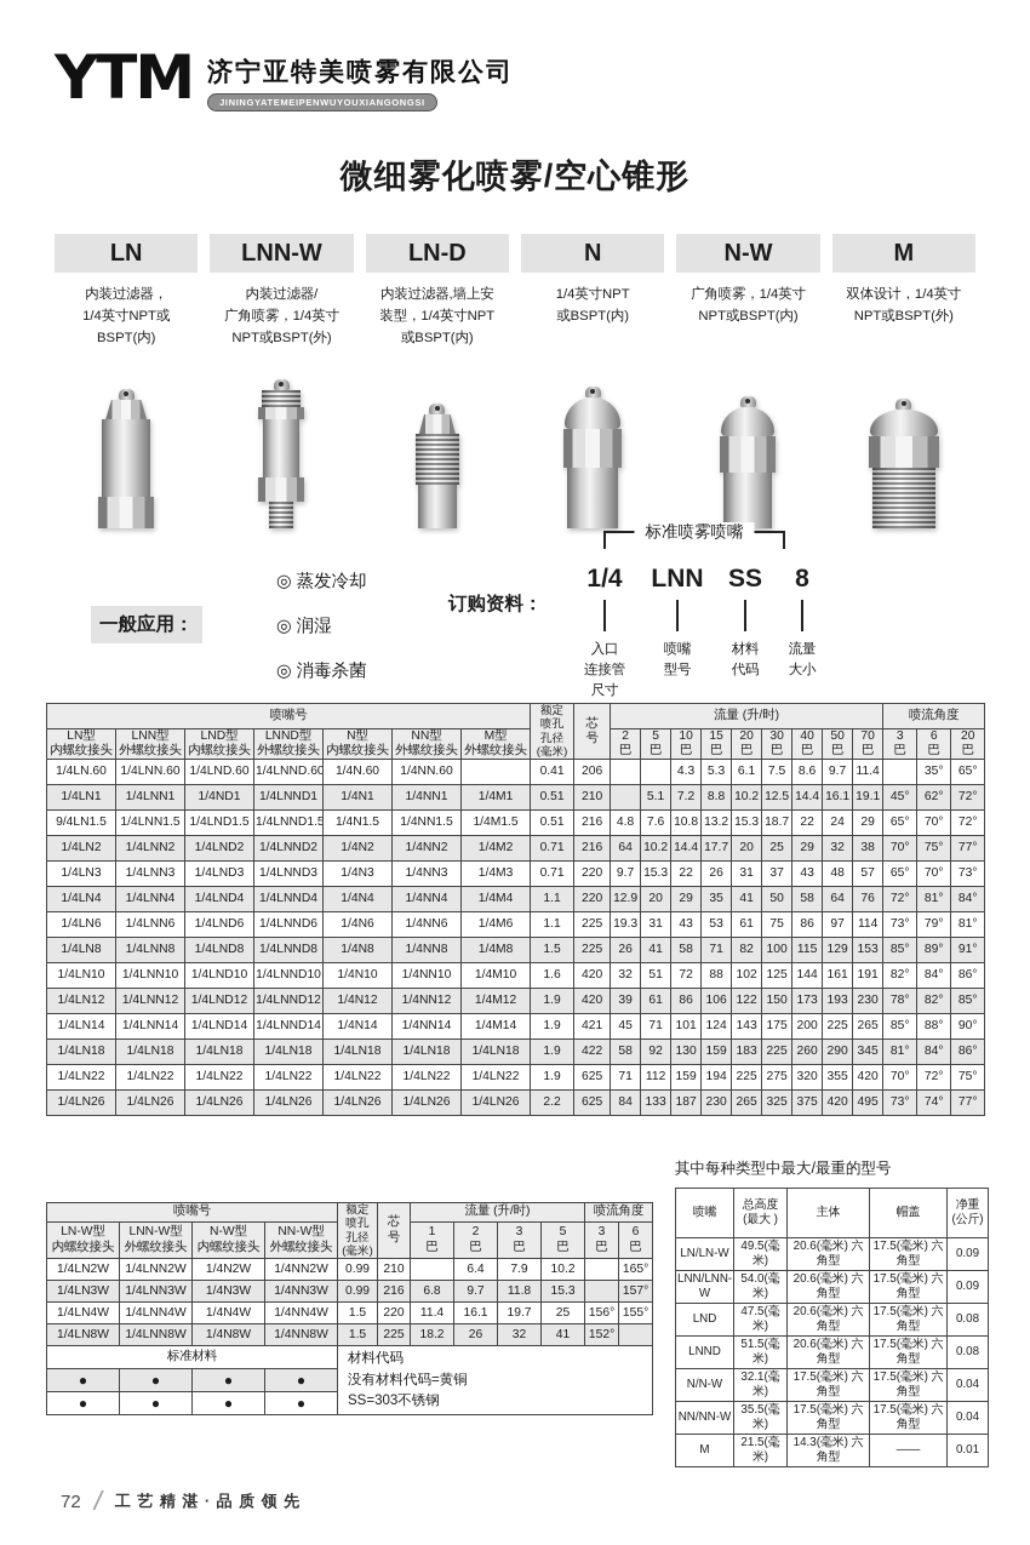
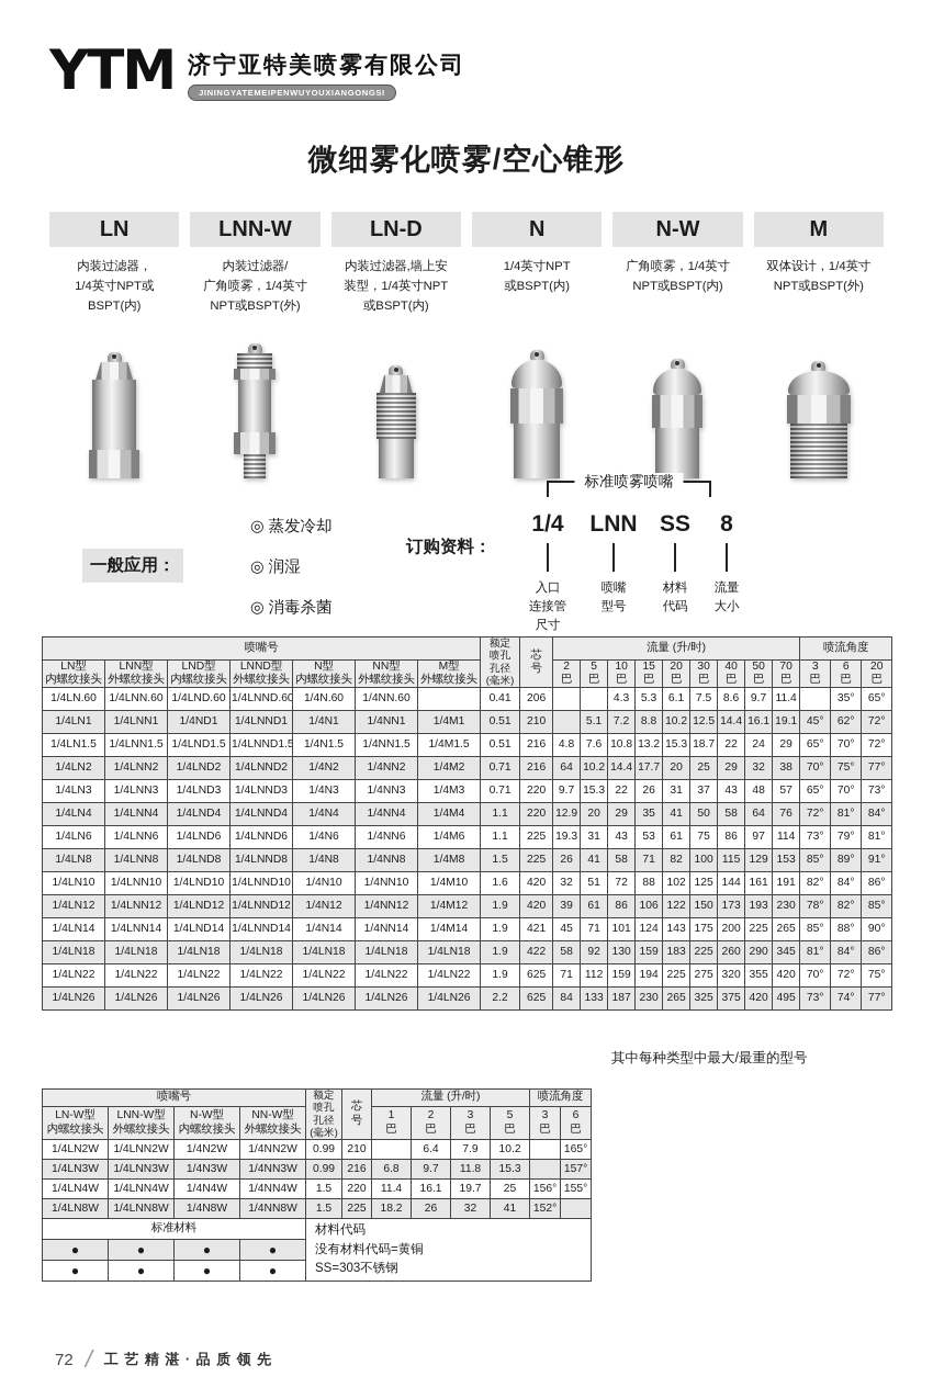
  YTM
  济宁亚特美喷雾有限公司
  JININGYATEMEIPENWUYOUXIANGONGSI
  微细雾化喷雾/空心锥形
  LN
  内装过滤器，
  1/4英寸NPT或
  BSPT(内)
  LNN-W
  内装过滤器/
  广角喷雾，1/4英寸
  NPT或BSPT(外)
  LN-D
  内装过滤器,墙上安
  装型，1/4英寸NPT
  或BSPT(内)
  N
  1/4英寸NPT
  或BSPT(内)
  N-W
  广角喷雾，1/4英寸
  NPT或BSPT(内)
  M
  双体设计，1/4英寸
  NPT或BSPT(外)
  一般应用：
  ◎ 蒸发冷却
  ◎ 润湿
  ◎ 消毒杀菌
  订购资料：
  标准喷雾喷嘴
  1/4
  入口
  连接管
  尺寸
  LNN
  喷嘴
  型号
  SS
  材料
  代码
  8
  流量
  大小
  喷嘴号	额定 喷孔 孔径 (毫米)	芯 号	流量 (升/时)	喷流角度
  LN型 内螺纹接头	LNN型 外螺纹接头	LND型 内螺纹接头	LNND型 外螺纹接头	N型 内螺纹接头	NN型 外螺纹接头	M型 外螺纹接头	2 巴	5 巴	10 巴	15 巴	20 巴	30 巴	40 巴	50 巴	70 巴	3 巴	6 巴	20 巴
  1/4LN.60	1/4LNN.60	1/4LND.60	1/4LNND.60	1/4N.60	1/4NN.60		0.41	206			4.3	5.3	6.1	7.5	8.6	9.7	11.4		35°	65°
  1/4LN1	1/4LNN1	1/4ND1	1/4LNND1	1/4N1	1/4NN1	1/4M1	0.51	210		5.1	7.2	8.8	10.2	12.5	14.4	16.1	19.1	45°	62°	72°
- 9/4LN1.5	1/4LNN1.5	1/4LND1.5	1/4LNND1.5	1/4N1.5	1/4NN1.5	1/4M1.5	0.51	216	4.8	7.6	10.8	13.2	15.3	18.7	22	24	29	65°	70°	72°
+ 1/4LN1.5	1/4LNN1.5	1/4LND1.5	1/4LNND1.5	1/4N1.5	1/4NN1.5	1/4M1.5	0.51	216	4.8	7.6	10.8	13.2	15.3	18.7	22	24	29	65°	70°	72°
  1/4LN2	1/4LNN2	1/4LND2	1/4LNND2	1/4N2	1/4NN2	1/4M2	0.71	216	64	10.2	14.4	17.7	20	25	29	32	38	70°	75°	77°
  1/4LN3	1/4LNN3	1/4LND3	1/4LNND3	1/4N3	1/4NN3	1/4M3	0.71	220	9.7	15.3	22	26	31	37	43	48	57	65°	70°	73°
  1/4LN4	1/4LNN4	1/4LND4	1/4LNND4	1/4N4	1/4NN4	1/4M4	1.1	220	12.9	20	29	35	41	50	58	64	76	72°	81°	84°
  1/4LN6	1/4LNN6	1/4LND6	1/4LNND6	1/4N6	1/4NN6	1/4M6	1.1	225	19.3	31	43	53	61	75	86	97	114	73°	79°	81°
  1/4LN8	1/4LNN8	1/4LND8	1/4LNND8	1/4N8	1/4NN8	1/4M8	1.5	225	26	41	58	71	82	100	115	129	153	85°	89°	91°
  1/4LN10	1/4LNN10	1/4LND10	1/4LNND10	1/4N10	1/4NN10	1/4M10	1.6	420	32	51	72	88	102	125	144	161	191	82°	84°	86°
  1/4LN12	1/4LNN12	1/4LND12	1/4LNND12	1/4N12	1/4NN12	1/4M12	1.9	420	39	61	86	106	122	150	173	193	230	78°	82°	85°
  1/4LN14	1/4LNN14	1/4LND14	1/4LNND14	1/4N14	1/4NN14	1/4M14	1.9	421	45	71	101	124	143	175	200	225	265	85°	88°	90°
  1/4LN18	1/4LN18	1/4LN18	1/4LN18	1/4LN18	1/4LN18	1/4LN18	1.9	422	58	92	130	159	183	225	260	290	345	81°	84°	86°
  1/4LN22	1/4LN22	1/4LN22	1/4LN22	1/4LN22	1/4LN22	1/4LN22	1.9	625	71	112	159	194	225	275	320	355	420	70°	72°	75°
  1/4LN26	1/4LN26	1/4LN26	1/4LN26	1/4LN26	1/4LN26	1/4LN26	2.2	625	84	133	187	230	265	325	375	420	495	73°	74°	77°
  喷嘴号	额定 喷孔 孔径 (毫米)	芯 号	流量 (升/时)	喷流角度
  LN-W型 内螺纹接头	LNN-W型 外螺纹接头	N-W型 内螺纹接头	NN-W型 外螺纹接头	1 巴	2 巴	3 巴	5 巴	3 巴	6 巴
  1/4LN2W	1/4LNN2W	1/4N2W	1/4NN2W	0.99	210		6.4	7.9	10.2		165°
  1/4LN3W	1/4LNN3W	1/4N3W	1/4NN3W	0.99	216	6.8	9.7	11.8	15.3		157°
  1/4LN4W	1/4LNN4W	1/4N4W	1/4NN4W	1.5	220	11.4	16.1	19.7	25	156°	155°
  1/4LN8W	1/4LNN8W	1/4N8W	1/4NN8W	1.5	225	18.2	26	32	41	152°
  标准材料	材料代码 没有材料代码=黄铜 SS=303不锈钢
  ●	●	●	●
  ●	●	●	●
  其中每种类型中最大/最重的型号
- 喷嘴	总高度 (最大 )	主体	帽盖	净重 (公斤)
- LN/LN-W	49.5(毫米)	20.6(毫米) 六角型	17.5(毫米) 六角型	0.09
- LNN/LNN-W	54.0(毫米)	20.6(毫米) 六角型	17.5(毫米) 六角型	0.09
- LND	47.5(毫米)	20.6(毫米) 六角型	17.5(毫米) 六角型	0.08
- LNND	51.5(毫米)	20.6(毫米) 六角型	17.5(毫米) 六角型	0.08
- N/N-W	32.1(毫米)	17.5(毫米) 六角型	17.5(毫米) 六角型	0.04
- NN/NN-W	35.5(毫米)	17.5(毫米) 六角型	17.5(毫米) 六角型	0.04
- M	21.5(毫米)	14.3(毫米) 六角型	——	0.01
  72
  /
  工艺精湛·品质领先
